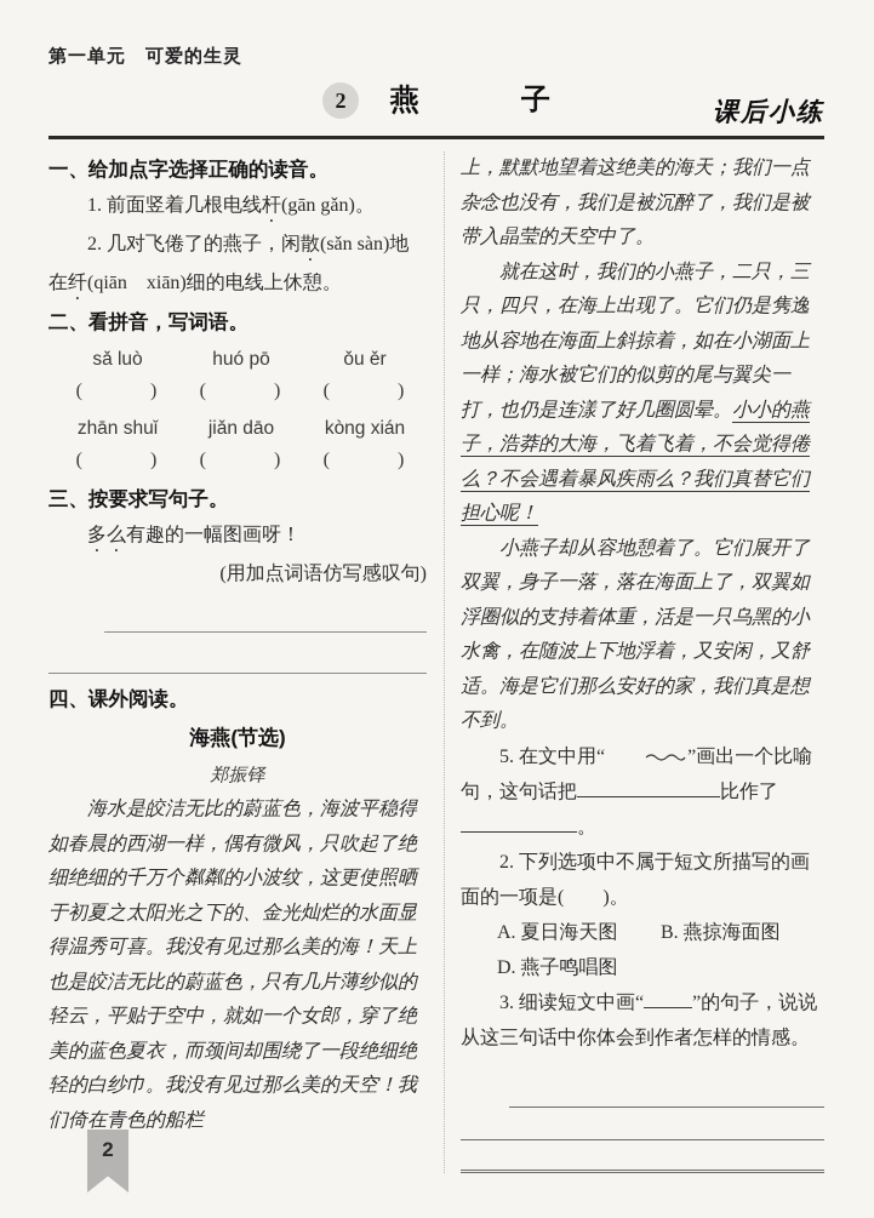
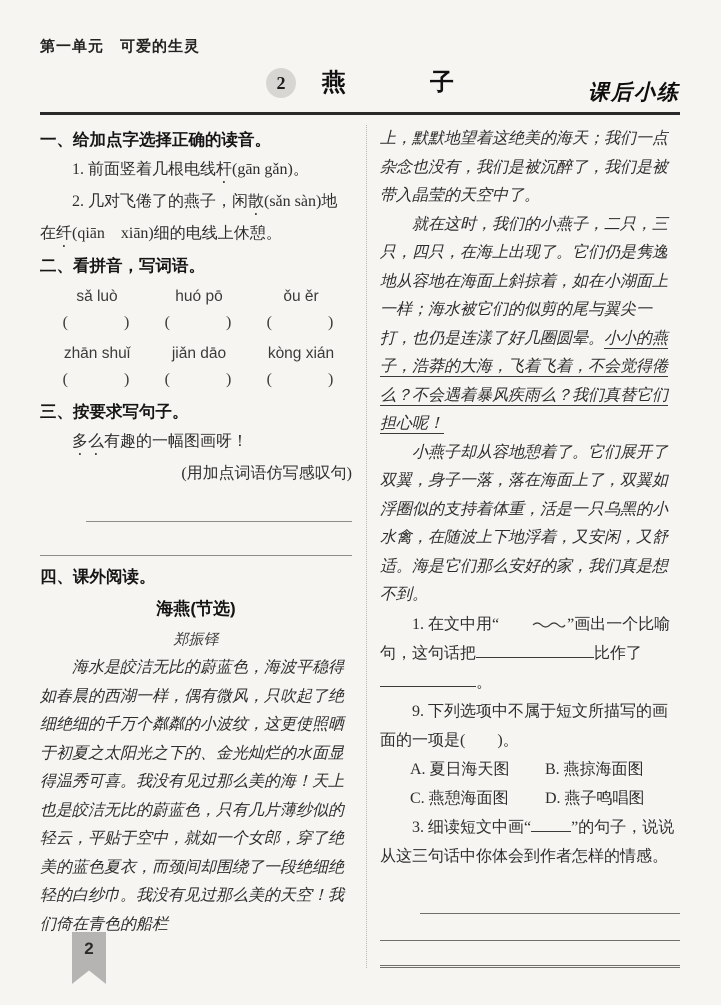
  第一单元 可爱的生灵
  2 燕 子
  课后小练
  一、给加点字选择正确的读音。
  1. 前面竖着几根电线杆(gān gǎn)。
  2. 几对飞倦了的燕子，闲散(sǎn sàn)地在纤(qiān xiān)细的电线上休憩。
  二、看拼音，写词语。
  sǎ luò
  huó pō
  ǒu ěr
  ( )
  ( )
  ( )
  zhān shuǐ
  jiǎn dāo
  kòng xián
  ( )
  ( )
  ( )
  三、按要求写句子。
  多么有趣的一幅图画呀！
  (用加点词语仿写感叹句)
  四、课外阅读。
  海燕(节选)
  郑振铎
  海水是皎洁无比的蔚蓝色，海波平稳得如春晨的西湖一样，偶有微风，只吹起了绝细绝细的千万个粼粼的小波纹，这更使照晒于初夏之太阳光之下的、金光灿烂的水面显得温秀可喜。我没有见过那么美的海！天上也是皎洁无比的蔚蓝色，只有几片薄纱似的轻云，平贴于空中，就如一个女郎，穿了绝美的蓝色夏衣，而颈间却围绕了一段绝细绝轻的白纱巾。我没有见过那么美的天空！我们倚在青色的船栏
  上，默默地望着这绝美的海天；我们一点杂念也没有，我们是被沉醉了，我们是被带入晶莹的天空中了。
  就在这时，我们的小燕子，二只，三只，四只，在海上出现了。它们仍是隽逸地从容地在海面上斜掠着，如在小湖面上一样；海水被它们的似剪的尾与翼尖一打，也仍是连漾了好几圈圆晕。小小的燕子，浩莽的大海，飞着飞着，不会觉得倦么？不会遇着暴风疾雨么？我们真替它们担心呢！
  小燕子却从容地憩着了。它们展开了双翼，身子一落，落在海面上了，双翼如浮圈似的支持着体重，活是一只乌黑的小水禽，在随波上下地浮着，又安闲，又舒适。海是它们那么安好的家，我们真是想不到。
- 5. 在文中用“ ”画出一个比喻句，这句话把 比作了。
+ 1. 在文中用“ ”画出一个比喻句，这句话把 比作了。
- 2. 下列选项中不属于短文所描写的画面的一项是( )。
+ 9. 下列选项中不属于短文所描写的画面的一项是( )。
  A. 夏日海天图
  B. 燕掠海面图
+ C. 燕憩海面图
  D. 燕子鸣唱图
  3. 细读短文中画“ ”的句子，说说从这三句话中你体会到作者怎样的情感。
  2
